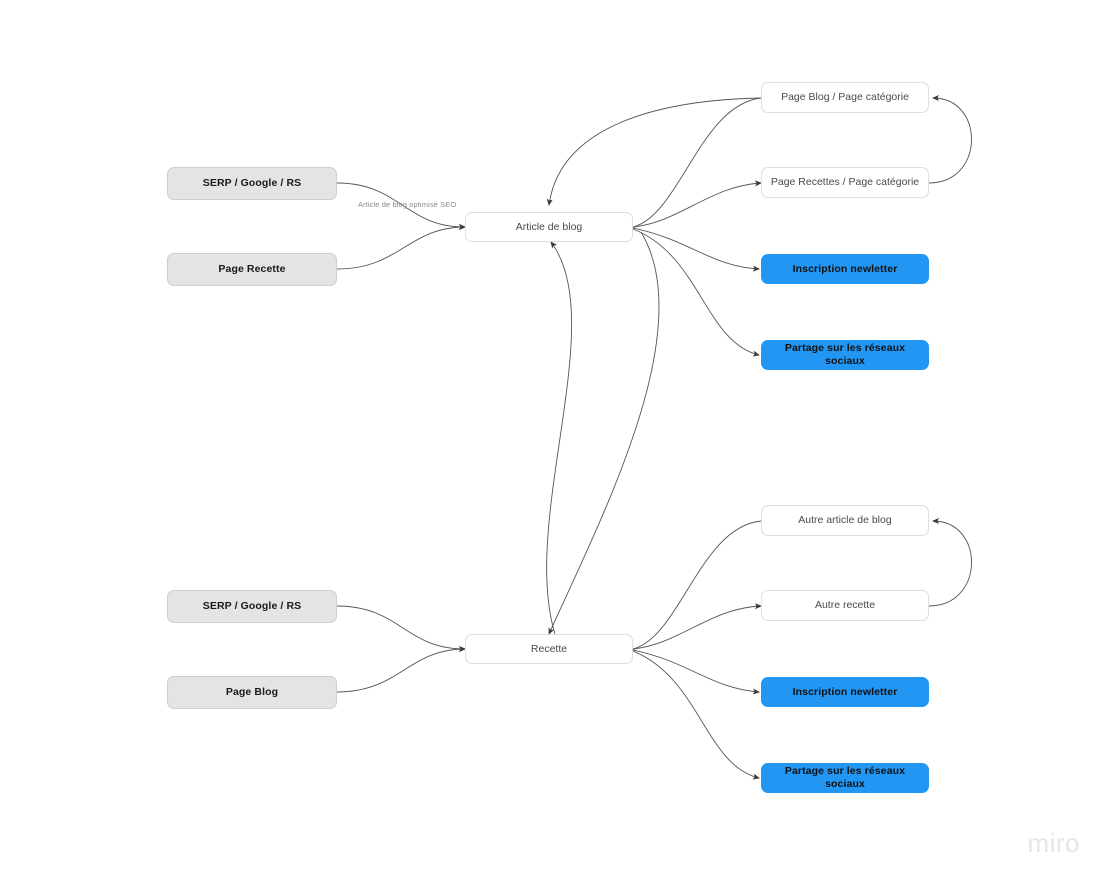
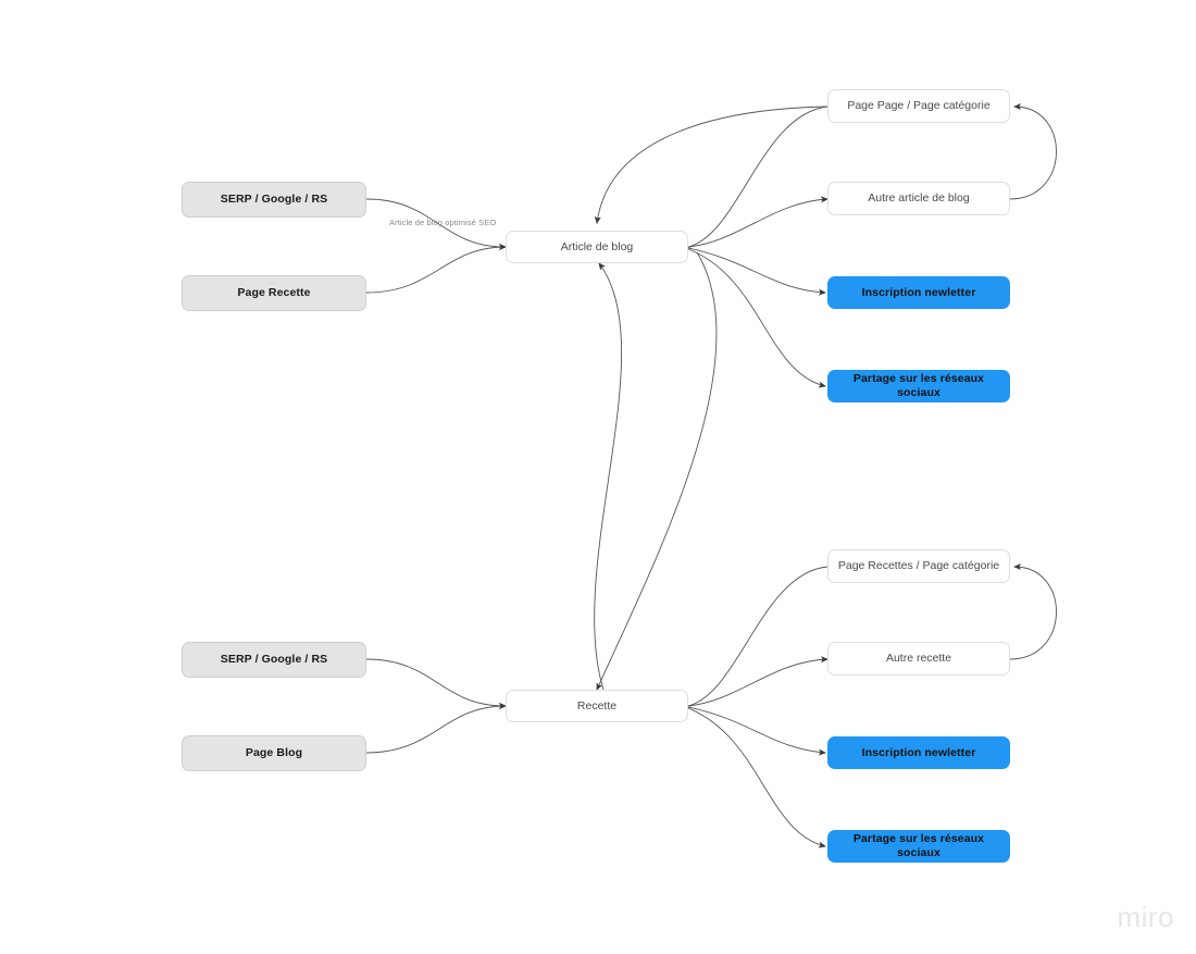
  SERP / Google / RS
  Page Recette
  Article de blog
- Page Blog / Page catégorie
+ Page Page / Page catégorie
- Page Recettes / Page catégorie
+ Autre article de blog
  Inscription newletter
  Partage sur les réseaux sociaux
  Article de blog optimisé SEO
  SERP / Google / RS
  Page Blog
  Recette
- Autre article de blog
+ Page Recettes / Page catégorie
  Autre recette
  Inscription newletter
  Partage sur les réseaux sociaux
  miro
